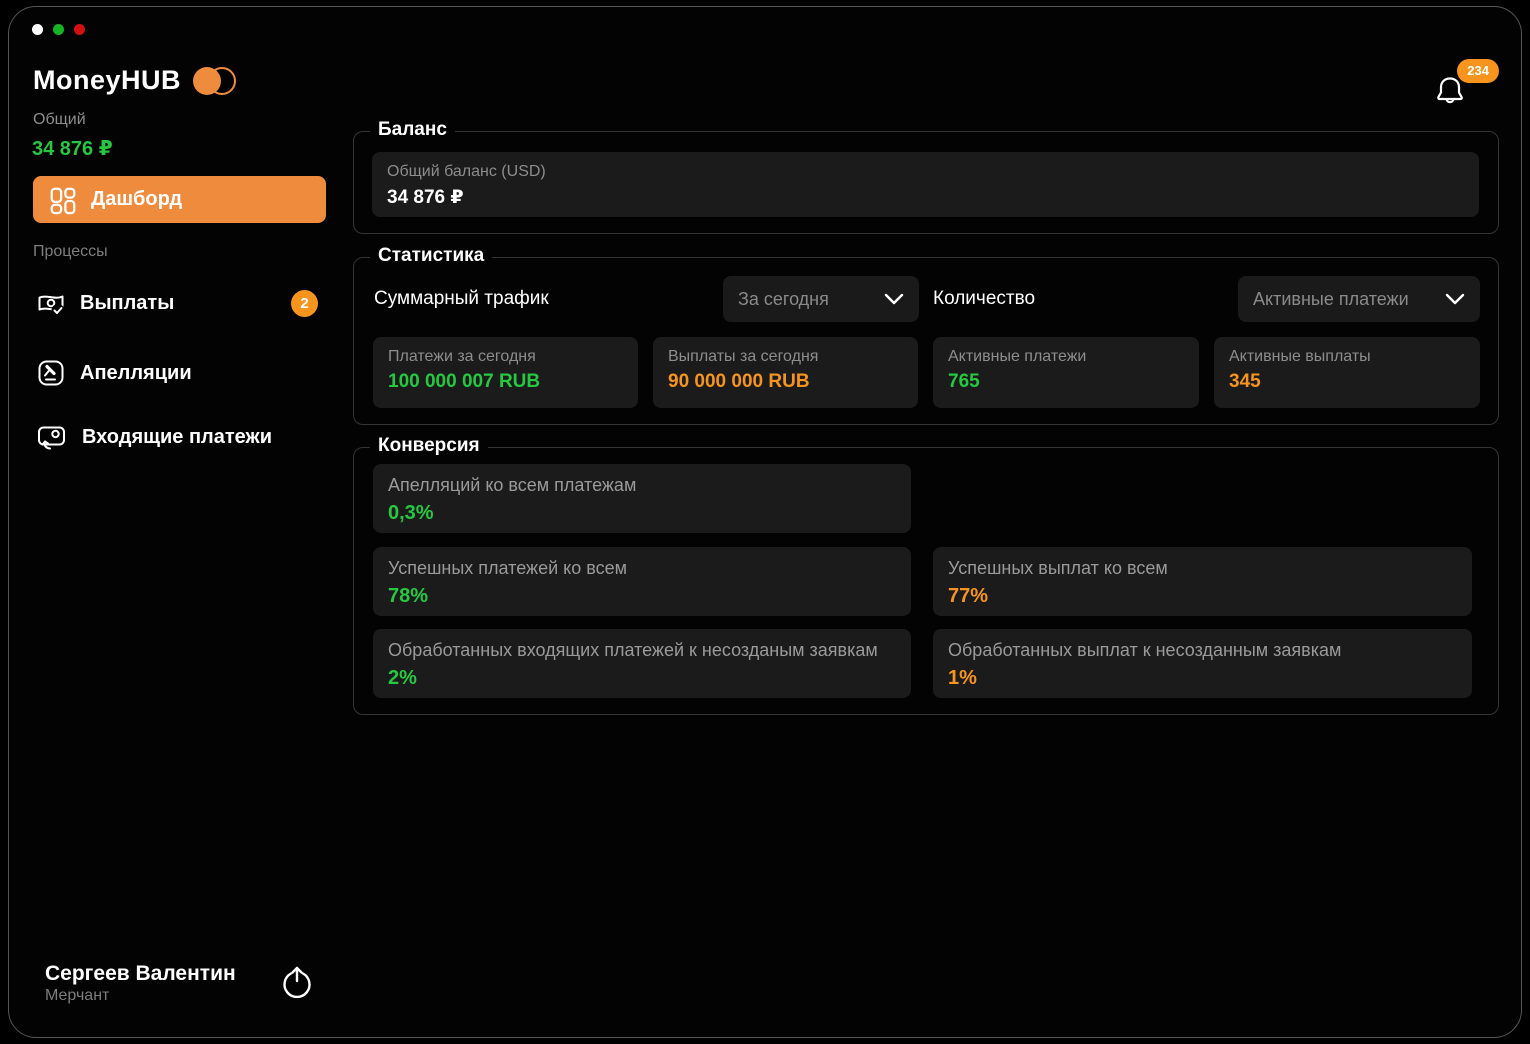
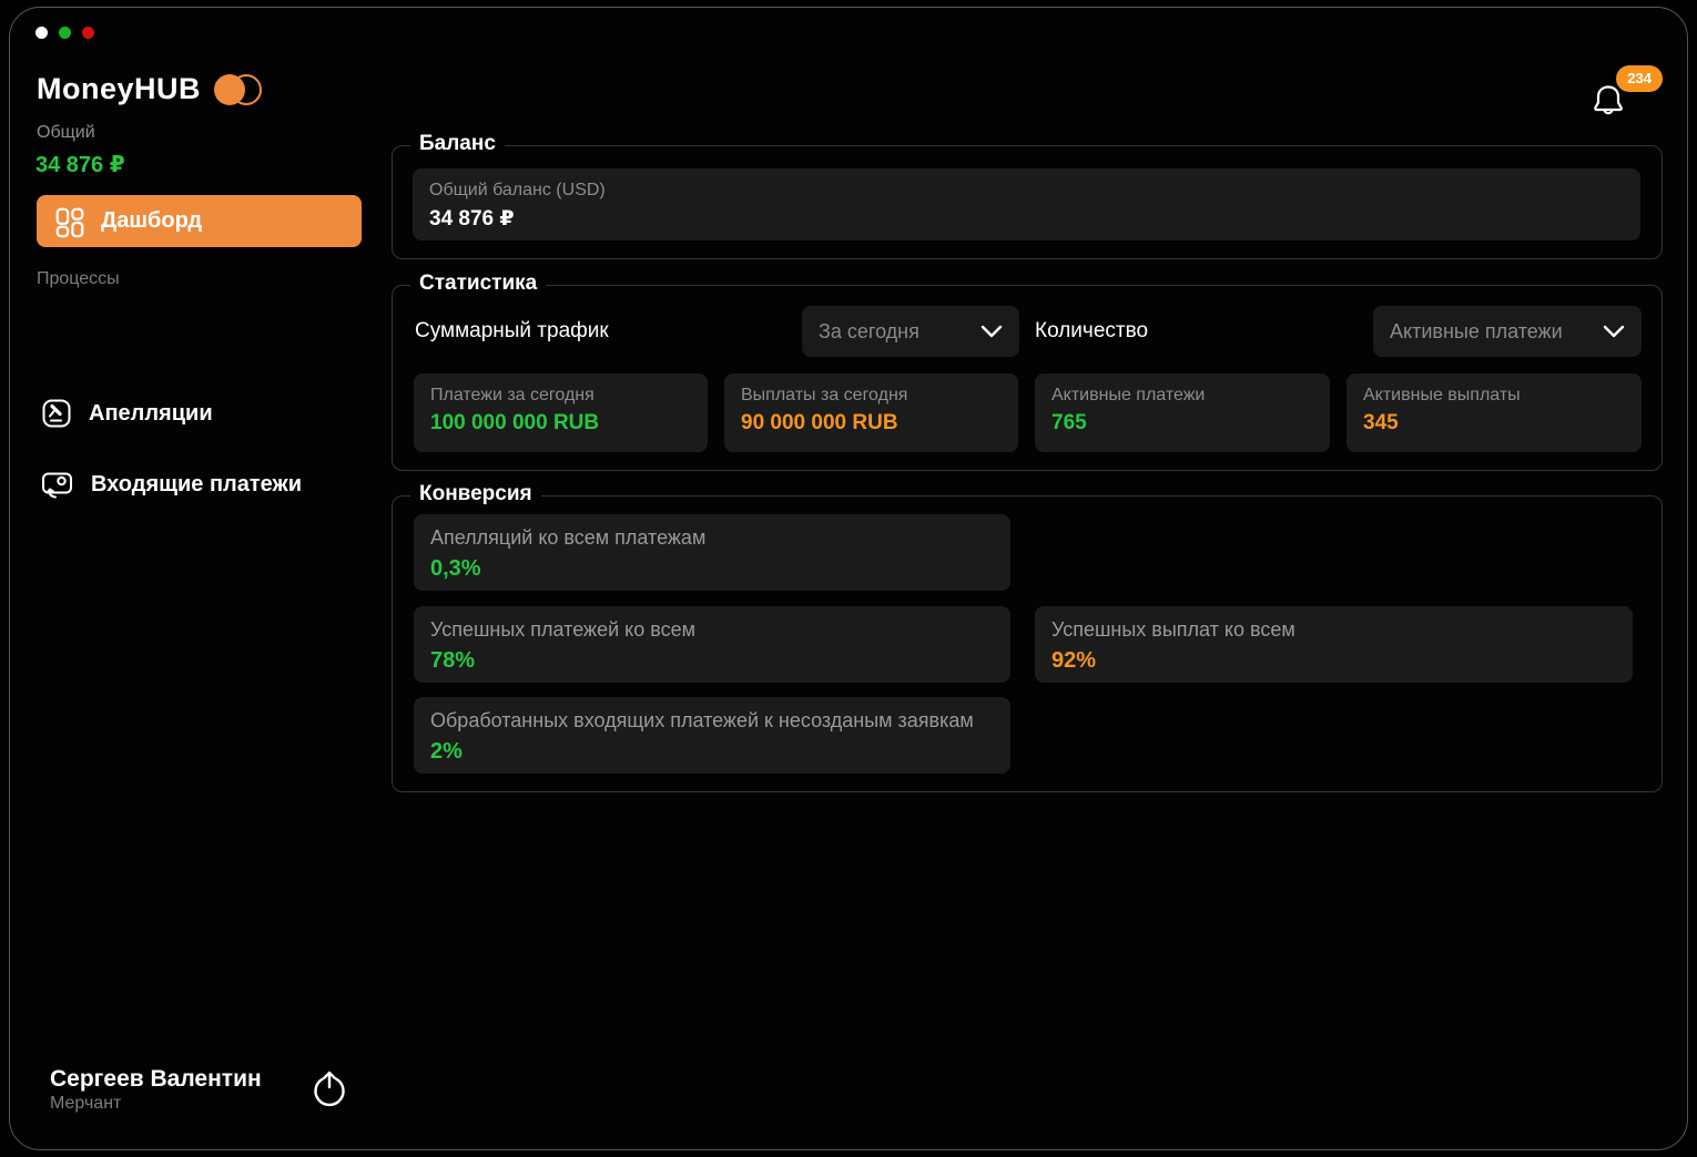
  MoneyHUB
  234
  Общий
  34 876 ₽
  Дашборд
  Процессы
- Выплаты
- 2
  Апелляции
  Входящие платежи
  Сергеев Валентин
  Мерчант
  Баланс
  Общий баланс (USD)
  34 876 ₽
  Статистика
  Суммарный трафик
  За сегодня
  Количество
  Активные платежи
  Платежи за сегодня
- 100 000 007 RUB
+ 100 000 000 RUB
  Выплаты за сегодня
  90 000 000 RUB
  Активные платежи
  765
  Активные выплаты
  345
  Конверсия
  Апелляций ко всем платежам
  0,3%
  Успешных платежей ко всем
  78%
  Успешных выплат ко всем
- 77%
+ 92%
  Обработанных входящих платежей к несозданым заявкам
  2%
- Обработанных выплат к несозданным заявкам
- 1%
